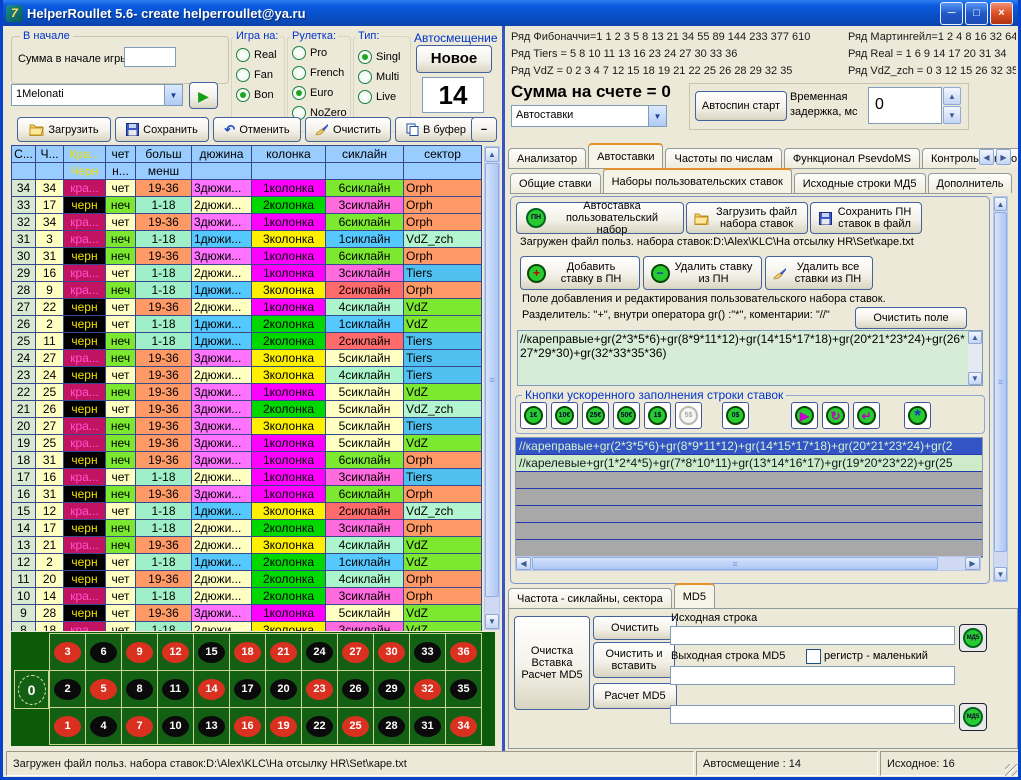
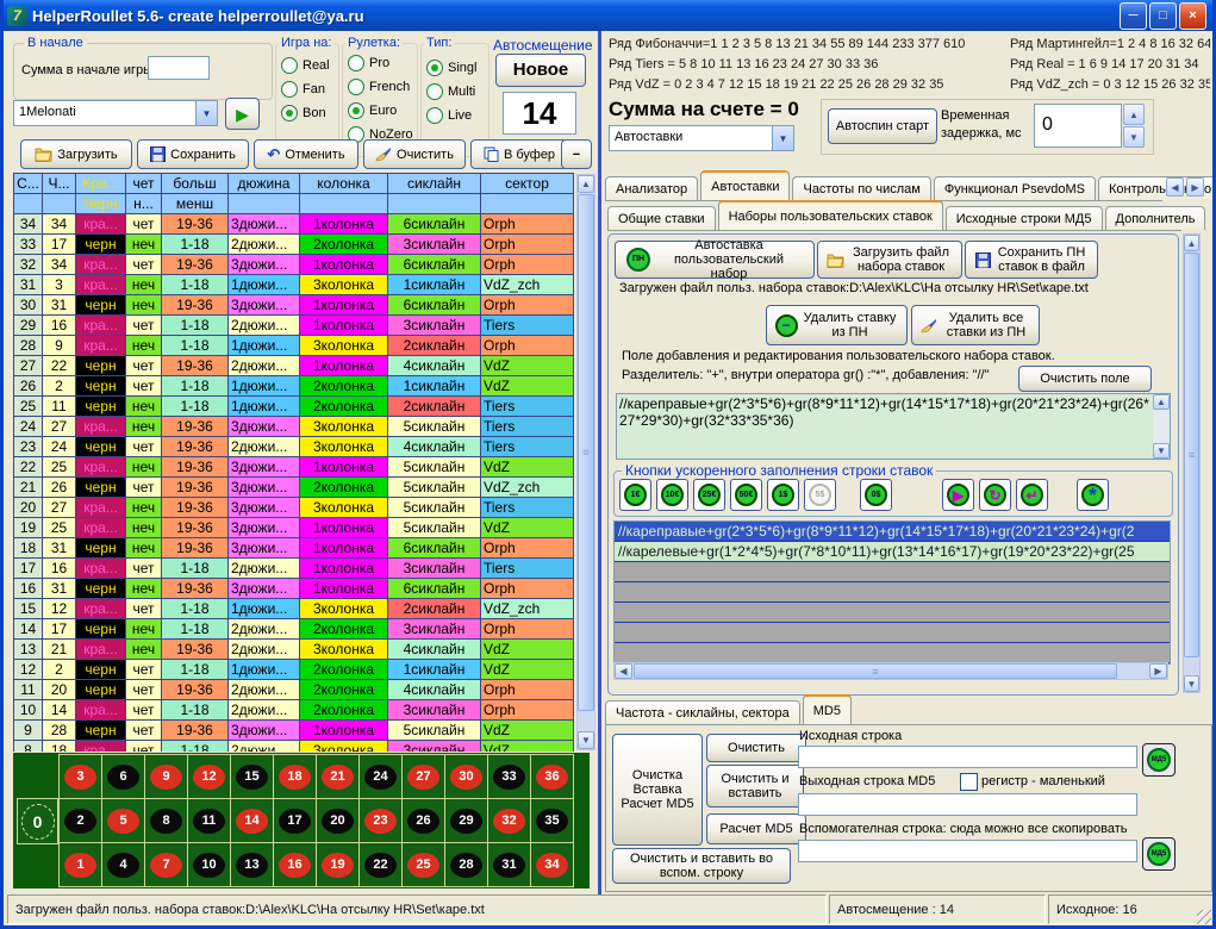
  7
  HelperRoullet 5.6- create helperroullet@ya.ru
  ─
  □
  ×
  В начале
  Сумма в начале игр
  Игра на:
  Real
  Fan
  Bon
  Рулетка:
  Pro
  French
  Euro
  NoZero
  Тип:
  Singl
  Multi
  Live
  Автосмещение
  Новое
  14
  1Melonati
  ▼
  ▶
  Загрузить
  Сохранить
  ↶
  Отменить
  Очистить
  В буфер
  −
  С...
  Ч...
  Кра...
  чет
  больш
  дюжина
  колонка
  сиклайн
  сектор
  Черн
  н...
  менш
  34
  34
  кра...
  чет
  19-36
  3дюжи...
  1колонка
  6сиклайн
  Orph
  33
  17
  черн
  неч
  1-18
  2дюжи...
  2колонка
  3сиклайн
  Orph
  32
  34
  кра...
  чет
  19-36
  3дюжи...
  1колонка
  6сиклайн
  Orph
  31
  3
  кра...
  неч
  1-18
  1дюжи...
  3колонка
  1сиклайн
  VdZ_zch
  30
  31
  черн
  неч
  19-36
  3дюжи...
  1колонка
  6сиклайн
  Orph
  29
  16
  кра...
  чет
  1-18
  2дюжи...
  1колонка
  3сиклайн
  Tiers
  28
  9
  кра...
  неч
  1-18
  1дюжи...
  3колонка
  2сиклайн
  Orph
  27
  22
  черн
  чет
  19-36
  2дюжи...
  1колонка
  4сиклайн
  VdZ
  26
  2
  черн
  чет
  1-18
  1дюжи...
  2колонка
  1сиклайн
  VdZ
  25
  11
  черн
  неч
  1-18
  1дюжи...
  2колонка
  2сиклайн
  Tiers
  24
  27
  кра...
  неч
  19-36
  3дюжи...
  3колонка
  5сиклайн
  Tiers
  23
  24
  черн
  чет
  19-36
  2дюжи...
  3колонка
  4сиклайн
  Tiers
  22
  25
  кра...
  неч
  19-36
  3дюжи...
  1колонка
  5сиклайн
  VdZ
  21
  26
  черн
  чет
  19-36
  3дюжи...
  2колонка
  5сиклайн
  VdZ_zch
  20
  27
  кра...
  неч
  19-36
  3дюжи...
  3колонка
  5сиклайн
  Tiers
  19
  25
  кра...
  неч
  19-36
  3дюжи...
  1колонка
  5сиклайн
  VdZ
  18
  31
  черн
  неч
  19-36
  3дюжи...
  1колонка
  6сиклайн
  Orph
  17
  16
  кра...
  чет
  1-18
  2дюжи...
  1колонка
  3сиклайн
  Tiers
  16
  31
  черн
  неч
  19-36
  3дюжи...
  1колонка
  6сиклайн
  Orph
  15
  12
  кра...
  чет
  1-18
  1дюжи...
  3колонка
  2сиклайн
  VdZ_zch
  14
  17
  черн
  неч
  1-18
  2дюжи...
  2колонка
  3сиклайн
  Orph
  13
  21
  кра...
  неч
  19-36
  2дюжи...
  3колонка
  4сиклайн
  VdZ
  12
  2
  черн
  чет
  1-18
  1дюжи...
  2колонка
  1сиклайн
  VdZ
  11
  20
  черн
  чет
  19-36
  2дюжи...
  2колонка
  4сиклайн
  Orph
  10
  14
  кра...
  чет
  1-18
  2дюжи...
  2колонка
  3сиклайн
  Orph
  9
  28
  черн
  чет
  19-36
  3дюжи...
  1колонка
  5сиклайн
  VdZ
  8
  18
  кра...
  чет
  1-18
  2дюжи...
  3колонка
  3сиклайн
  VdZ
  ▲
  ≡
  ▼
  0
  3
  6
  9
  12
  15
  18
  21
  24
  27
  30
  33
  36
  2
  5
  8
  11
  14
  17
  20
  23
  26
  29
  32
  35
  1
  4
  7
  10
  13
  16
  19
  22
  25
  28
  31
  34
  Ряд Фибоначчи=1 1 2 3 5 8 13 21 34 55 89 144 233 377 610
  Ряд Tiers = 5 8 10 11 13 16 23 24 27 30 33 36
  Ряд VdZ = 0 2 3 4 7 12 15 18 19 21 22 25 26 28 29 32 35
  Ряд Мартингейл=1 2 4 8 16 32 64
  Ряд Real = 1 6 9 14 17 20 31 34
  Ряд VdZ_zch = 0 3 12 15 26 32 35
  Сумма на счете = 0
  Автоставки
  ▼
  Автоспин старт
  Временная задержка, мс
  0
  ▲
  ▼
  Анализатор
  Автоставки
  Частоты по числам
  Функционал PsevdoMS
  ◀
  ▶
  Общие ставки
  Наборы пользовательских ставок
  Исходные строки МД5
  Дополнитель
  Автоставка пользовательский набор
  Загрузить файл набора ставок
  Сохранить ПН ставок в файл
  Загружен файл польз. набора ставок:D:\Alex\KLC\На отсылку HR\Set\каре.txt
- +
- Добавить ставку в ПН
  −
  Удалить ставку из ПН
  Удалить все ставки из ПН
  Поле добавления и редактирования пользовательского набора ставок.
- Разделитель: "+", внутри оператора gr() :"*", коментарии: "//"
+ Разделитель: "+", внутри оператора gr() :"*", добавления: "//"
  Очистить поле
  //кареправые+gr(2*3*5*6)+gr(8*9*11*12)+gr(14*15*17*18)+gr(20*21*23*24)+gr(26*27*29*30)+gr(32*33*35*36)
  ▲
  ▼
  Кнопки ускоренного заполнения строки ставок
  ▶
  ↻
  ↵
  *
  //кареправые+gr(2*3*5*6)+gr(8*9*11*12)+gr(14*15*17*18)+gr(20*21*23*24)+gr(2
  //карелевые+gr(1*2*4*5)+gr(7*8*10*11)+gr(13*14*16*17)+gr(19*20*23*22)+gr(25
  ◀
  ≡
  ▶
  ▲
  ≡
  ▼
  Частота - сиклайны, сектора
  MD5
  Очистка
  Вставка
  Расчет MD5
  Очистить
  Очистить и вставить
  Расчет MD5
+ Очистить и вставить во вспом. строку
  Исходная строка
  Выходная строка MD5
  регистр - маленький
+ Вспомогателная строка: сюда можно все скопировать
  Загружен файл польз. набора ставок:D:\Alex\KLC\На отсылку HR\Set\каре.txt
  Автосмещение : 14
  Исходное: 16
